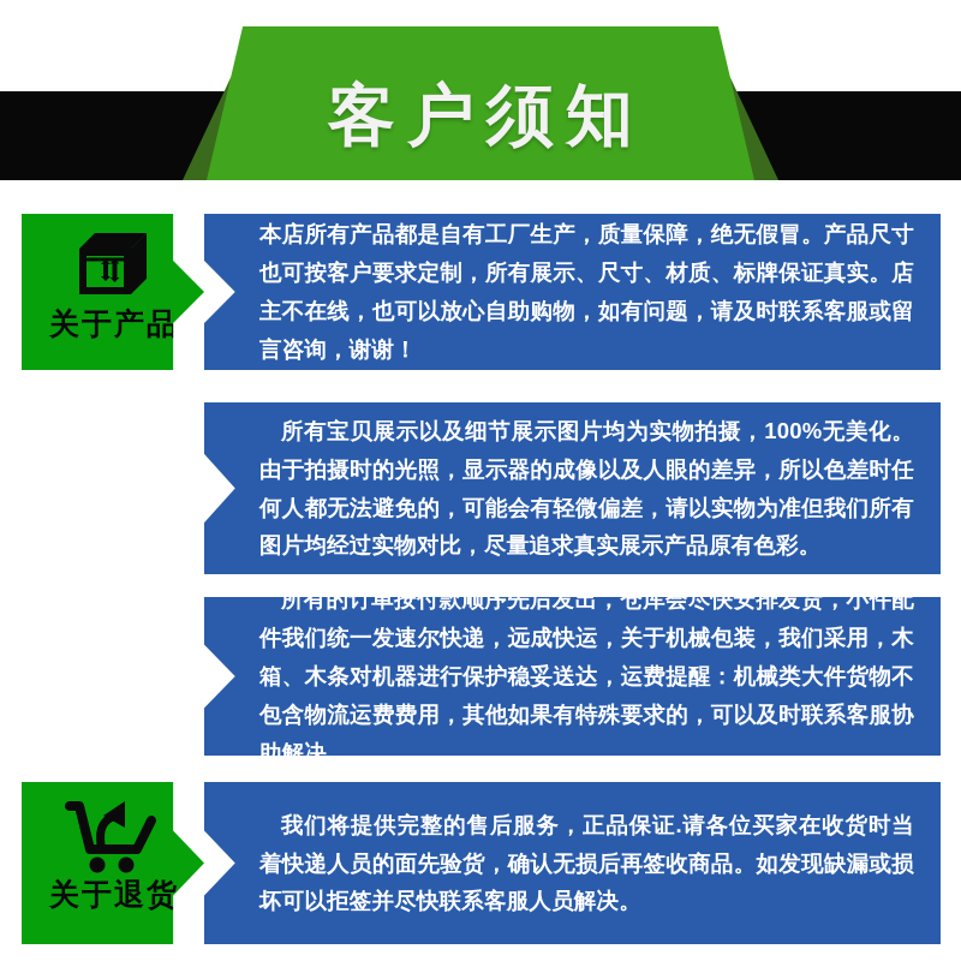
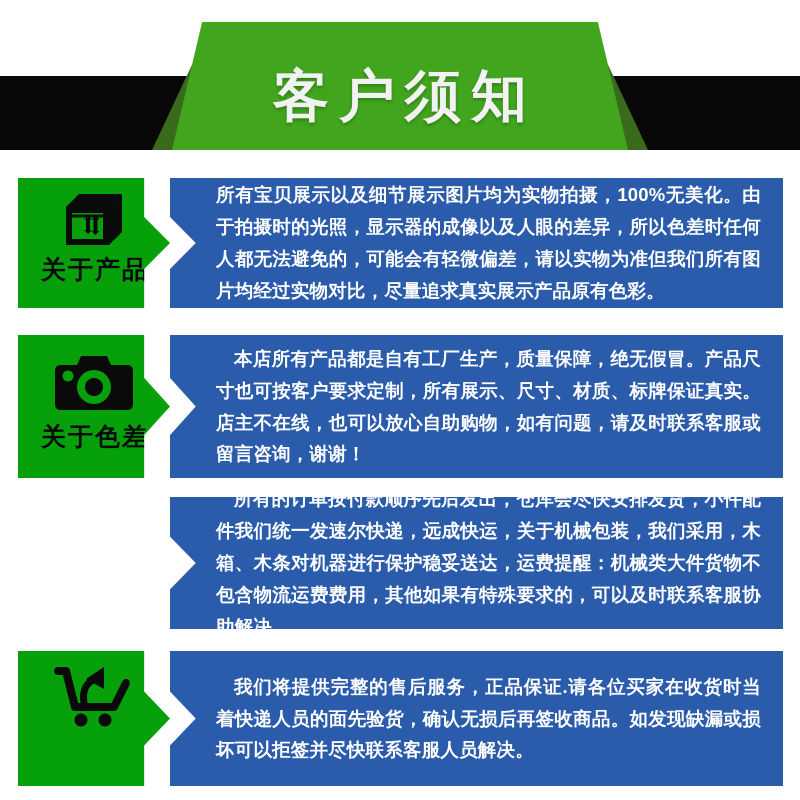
  客户须知
  关于产品
- 本店所有产品都是自有工厂生产，质量保障，绝无假冒。产品尺寸也可按客户要求定制，所有展示、尺寸、材质、标牌保证真实。店主不在线，也可以放心自助购物，如有问题，请及时联系客服或留言咨询，谢谢！
+ 所有宝贝展示以及细节展示图片均为实物拍摄，100%无美化。由于拍摄时的光照，显示器的成像以及人眼的差异，所以色差时任何人都无法避免的，可能会有轻微偏差，请以实物为准但我们所有图片均经过实物对比，尽量追求真实展示产品原有色彩。
+ 关于色差
- 所有宝贝展示以及细节展示图片均为实物拍摄，100%无美化。由于拍摄时的光照，显示器的成像以及人眼的差异，所以色差时任何人都无法避免的，可能会有轻微偏差，请以实物为准但我们所有图片均经过实物对比，尽量追求真实展示产品原有色彩。
+ 本店所有产品都是自有工厂生产，质量保障，绝无假冒。产品尺寸也可按客户要求定制，所有展示、尺寸、材质、标牌保证真实。店主不在线，也可以放心自助购物，如有问题，请及时联系客服或留言咨询，谢谢！
  所有的订单按付款顺序先后发出，仓库会尽快安排发货，小件配件我们统一发速尔快递，远成快运，关于机械包装，我们采用，木箱、木条对机器进行保护稳妥送达，运费提醒：机械类大件货物不包含物流运费费用，其他如果有特殊要求的，可以及时联系客服协助解决。
- 关于退货
  我们将提供完整的售后服务，正品保证.请各位买家在收货时当着快递人员的面先验货，确认无损后再签收商品。如发现缺漏或损坏可以拒签并尽快联系客服人员解决。
